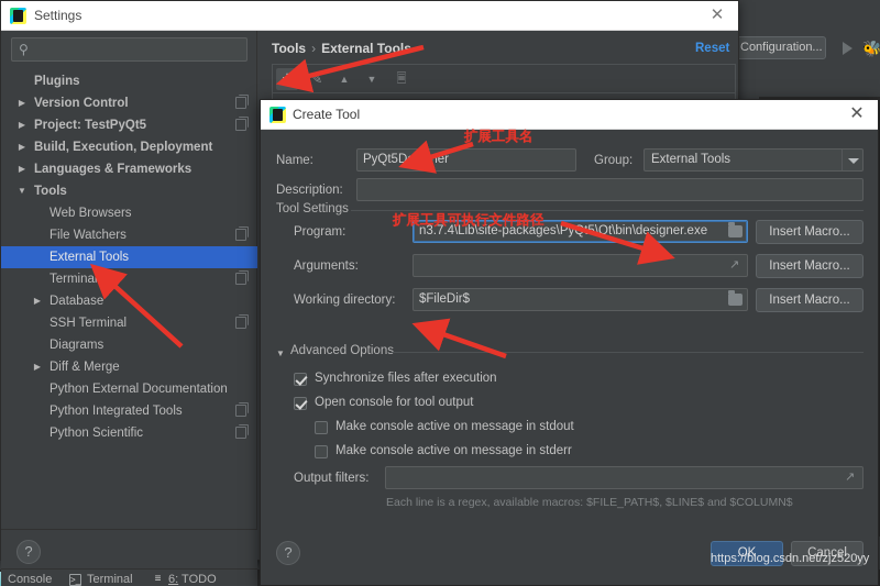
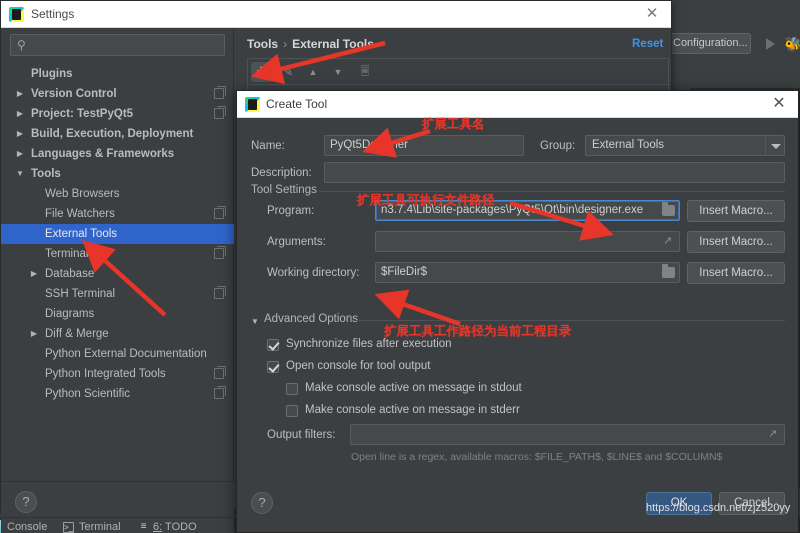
  Configuration...
  🐝
  Settings
  ✕
  ⚲
  Plugins
  ▶
  Version Control
  ▶
  Project: TestPyQt5
  ▶
  Build, Execution, Deployment
  ▶
  Languages & Frameworks
  ▼
  Tools
  Web Browsers
  File Watchers
  External Tools
  Terminal
  ▶
  Database
  SSH Terminal
  Diagrams
  ▶
  Diff & Merge
  Python External Documentation
  Python Integrated Tools
  Python Scientific
  ?
  Tools › External Tools
  Reset
  +
  ✎
  ▲
  ▼
  🗏
  Console
  >_
  Terminal
  ≡
  6: TODO
  Create Tool
  ✕
  Name:
  PyQt5Designer
  Group:
  External Tools
  Description:
  Tool Settings
  Program:
  n3.7.4\Lib\site-packages\Py\Qt\bin\designer.exe
  Insert Macro...
  Arguments:
  ↗
  Insert Macro...
  Working directory:
  $FileDir$
  Insert Macro...
  ▼
  Advanced Options
  Synchronize files after execution
  Open console for tool output
  Make console active on message in stdout
  Make console active on message in stderr
  Output filters:
  ↗
- Each line is a regex, available macros: $FILE_PATH$, $LINE$ and $COLUMN$
+ Open line is a regex, available macros: $FILE_PATH$, $LINE$ and $COLUMN$
  ?
  OK
  Cancel
  扩展工具名
  扩展工具可执行文件路径
+ 扩展工具工作路径为当前工程目录
  https://blog.csdn.net/zjz520yy
